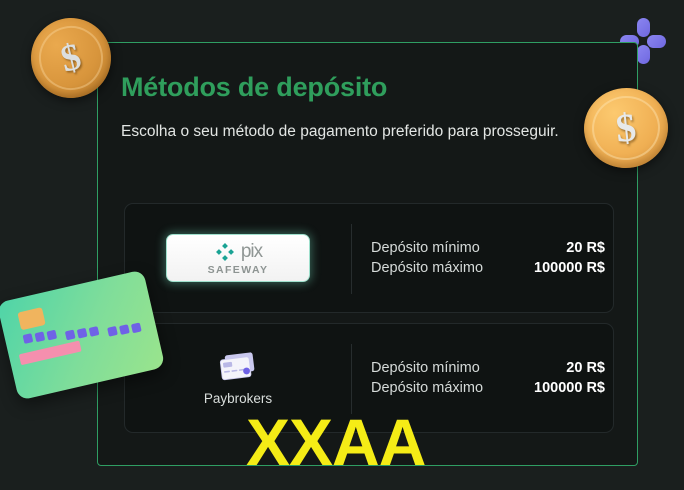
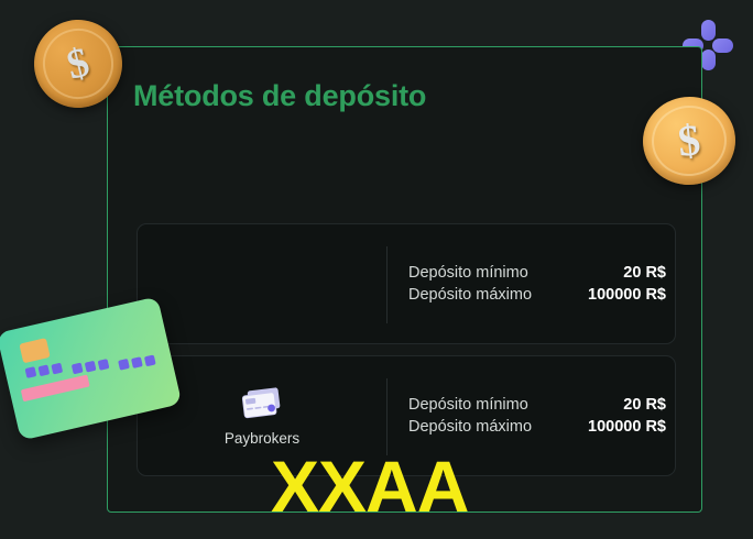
  Métodos de depósito
- Escolha o seu método de pagamento preferido para prosseguir.
- pix
- SAFEWAY
  Depósito mínimo
  20 R$
  Depósito máximo
  100000 R$
  Paybrokers
  Depósito mínimo
  20 R$
  Depósito máximo
  100000 R$
  XXAA
